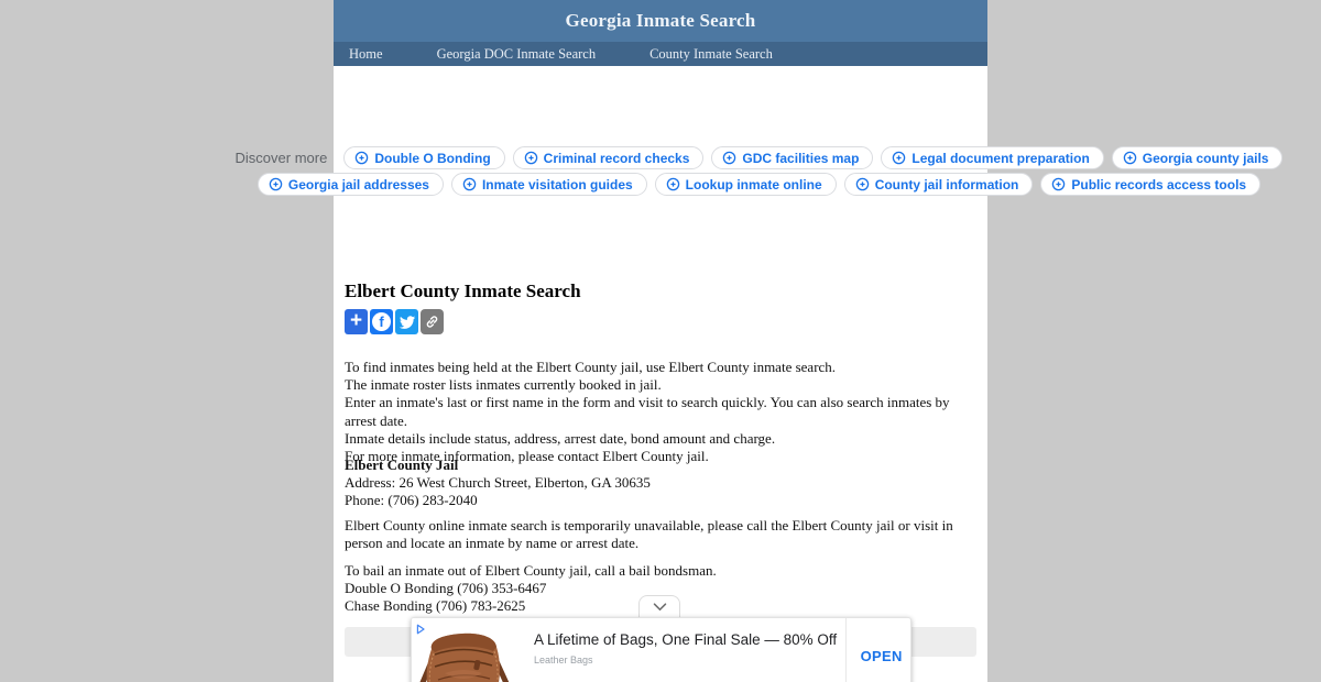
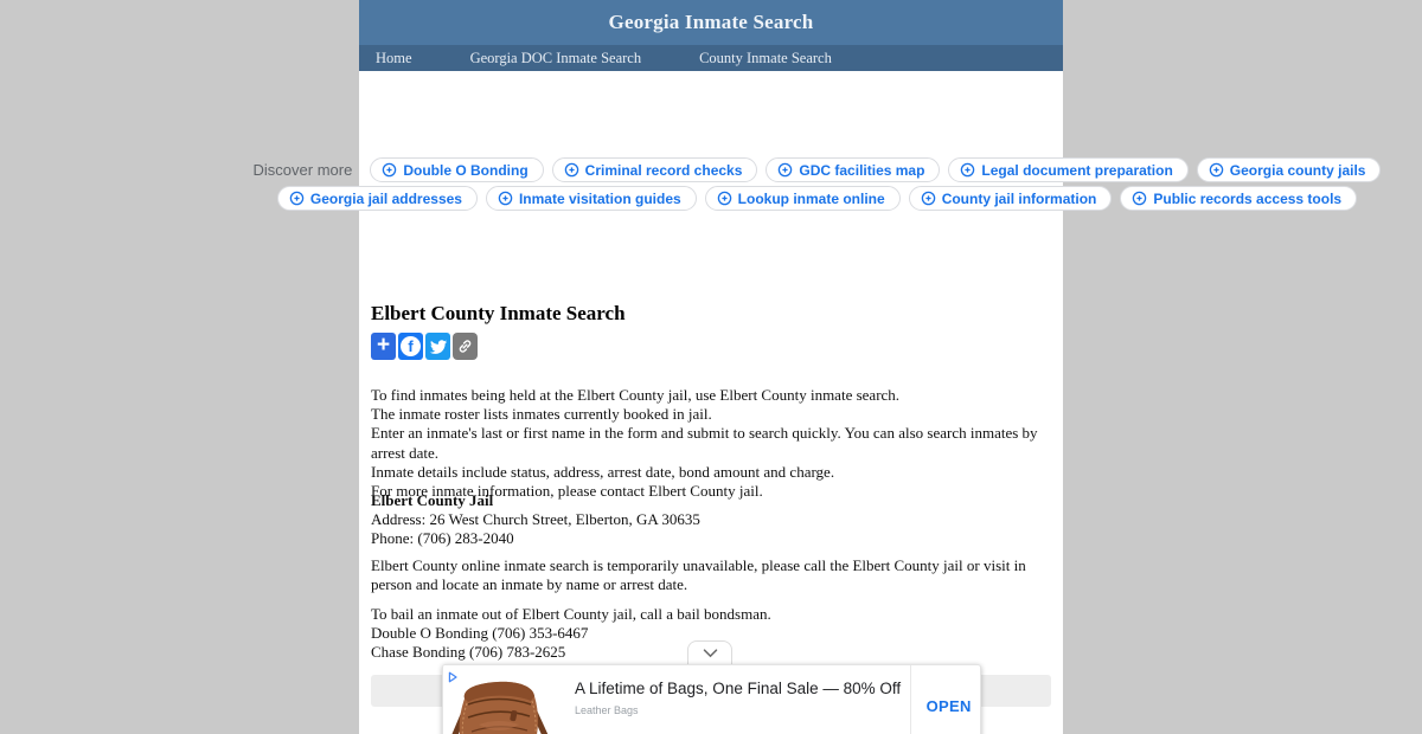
  Georgia Inmate Search
  Home
  Georgia DOC Inmate Search
  County Inmate Search
  Discover more
  Double O Bonding
  Criminal record checks
  GDC facilities map
  Legal document preparation
  Georgia county jails
  Georgia jail addresses
  Inmate visitation guides
  Lookup inmate online
  County jail information
  Public records access tools
  Elbert County Inmate Search
  +
  f
  To find inmates being held at the Elbert County jail, use Elbert County inmate search.
  The inmate roster lists inmates currently booked in jail.
- Enter an inmate's last or first name in the form and visit to search quickly. You can also search inmates by arrest date.
+ Enter an inmate's last or first name in the form and submit to search quickly. You can also search inmates by arrest date.
  Inmate details include status, address, arrest date, bond amount and charge.
  For more inmate information, please contact Elbert County jail.
  Elbert County Jail
  Address: 26 West Church Street, Elberton, GA 30635
  Phone: (706) 283-2040
  Elbert County online inmate search is temporarily unavailable, please call the Elbert County jail or visit in person and locate an inmate by name or arrest date.
  To bail an inmate out of Elbert County jail, call a bail bondsman.
  Double O Bonding (706) 353-6467
  Chase Bonding (706) 783-2625
  A Lifetime of Bags, One Final Sale — 80% Off
  Leather Bags
  OPEN
